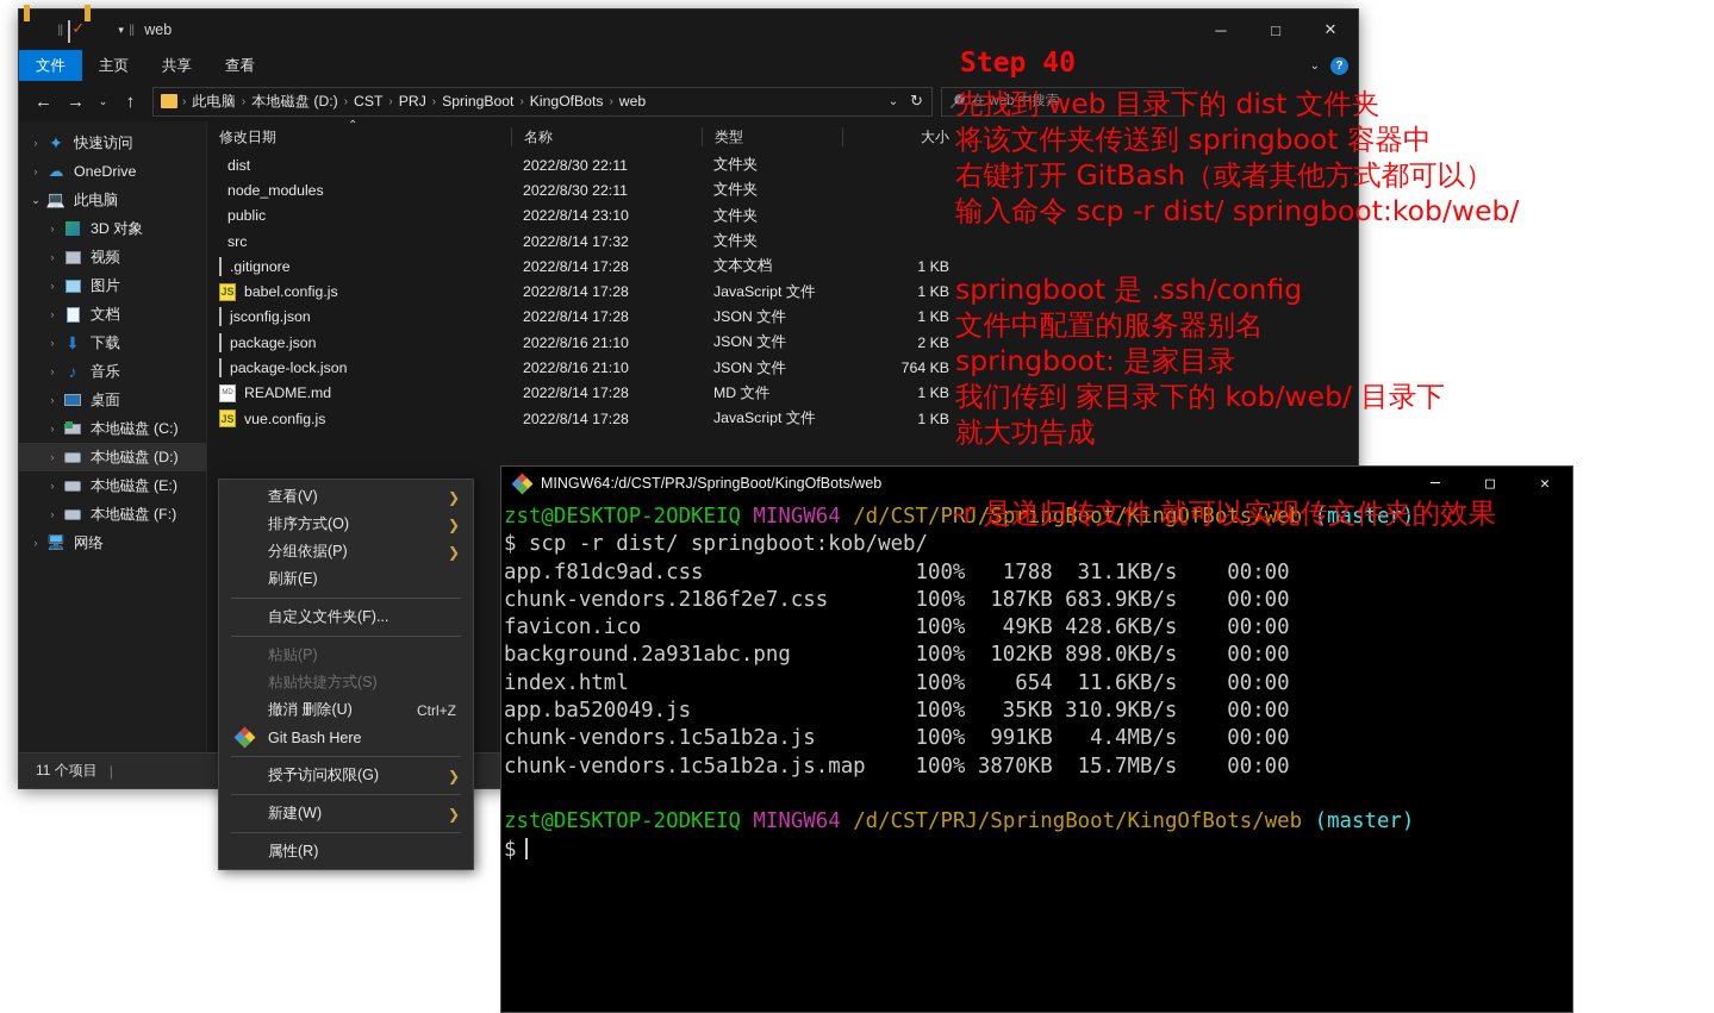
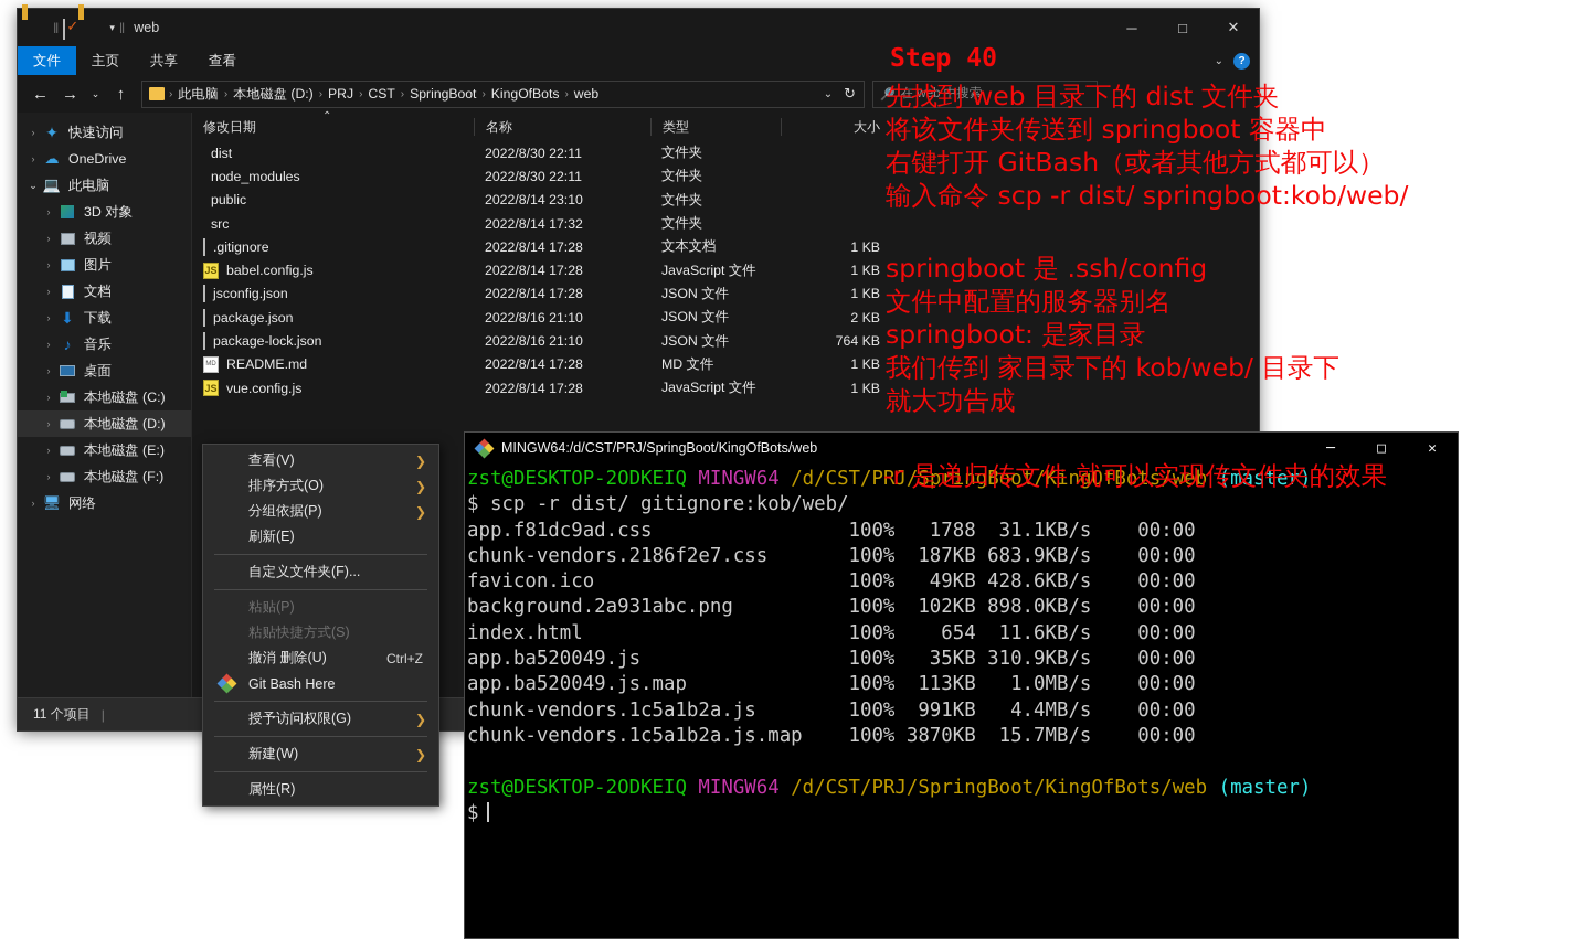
  ‖
  ▾
  ‖
  web
  ─
  □
  ✕
  文件
  主页
  共享
  查看
  ⌄
  ?
  ←
  →
  ⌄
  ↑
  ›
  此电脑
  ›
  本地磁盘 (D:)
  ›
- CST
+ PRJ
  ›
- PRJ
+ CST
  ›
  SpringBoot
  ›
  KingOfBots
  ›
  web
  ⌄
  ↻
  在 web 中搜索
  ›
  ✦
  快速访问
  ›
  ☁
  OneDrive
  ⌄
  💻
  此电脑
  ›
  3D 对象
  ›
  视频
  ›
  图片
  ›
  文档
  ›
  ⬇
  下载
  ›
  ♪
  音乐
  ›
  桌面
  ›
  本地磁盘 (C:)
  ›
  本地磁盘 (D:)
  ›
  本地磁盘 (E:)
  ›
  本地磁盘 (F:)
  ›
  🖥
  网络
  修改日期
  ⌃
  名称
  类型
  大小
  dist
  2022/8/30 22:11
  文件夹
  node_modules
  2022/8/30 22:11
  文件夹
  public
  2022/8/14 23:10
  文件夹
  src
  2022/8/14 17:32
  文件夹
  .gitignore
  2022/8/14 17:28
  文本文档
  1 KB
  JS
  babel.config.js
  2022/8/14 17:28
  JavaScript 文件
  1 KB
  jsconfig.json
  2022/8/14 17:28
  JSON 文件
  1 KB
  package.json
  2022/8/16 21:10
  JSON 文件
  2 KB
  package-lock.json
  2022/8/16 21:10
  JSON 文件
  764 KB
  README.md
  2022/8/14 17:28
  MD 文件
  1 KB
  JS
  vue.config.js
  2022/8/14 17:28
  JavaScript 文件
  1 KB
  11 个项目
  |
  查看(V)
  ❯
  排序方式(O)
  ❯
  分组依据(P)
  ❯
  刷新(E)
  自定义文件夹(F)...
  粘贴(P)
  粘贴快捷方式(S)
  撤消 删除(U)
  Ctrl+Z
  Git Bash Here
  授予访问权限(G)
  ❯
  新建(W)
  ❯
  属性(R)
  MINGW64:/d/CST/PRJ/SpringBoot/KingOfBots/web
  ─
  □
  ✕
  zst@DESKTOP-2ODKEIQ MINGW64 /d/CST/PRJ/SpringBoot/KingOfBots/web (master)
- $ scp -r dist/ springboot:kob/web/
+ $ scp -r dist/ gitignore:kob/web/
  app.f81dc9ad.css 100% 1788 31.1KB/s 00:00
  chunk-vendors.2186f2e7.css 100% 187KB 683.9KB/s 00:00
  favicon.ico 100% 49KB 428.6KB/s 00:00
  background.2a931abc.png 100% 102KB 898.0KB/s 00:00
  index.html 100% 654 11.6KB/s 00:00
  app.ba520049.js 100% 35KB 310.9KB/s 00:00
+ app.ba520049.js.map 100% 113KB 1.0MB/s 00:00
  chunk-vendors.1c5a1b2a.js 100% 991KB 4.4MB/s 00:00
  chunk-vendors.1c5a1b2a.js.map 100% 3870KB 15.7MB/s 00:00
  zst@DESKTOP-2ODKEIQ MINGW64 /d/CST/PRJ/SpringBoot/KingOfBots/web (master)
  $
  Step 40
  先找到 web 目录下的 dist 文件夹
  将该文件夹传送到 springboot 容器中
  右键打开 GitBash（或者其他方式都可以）
  输入命令 scp -r dist/ springboot:kob/web/
  springboot 是 .ssh/config
  文件中配置的服务器别名
  springboot: 是家目录
  我们传到 家目录下的 kob/web/ 目录下
  就大功告成
  -r 是递归传文件 就可以实现传文件夹的效果
